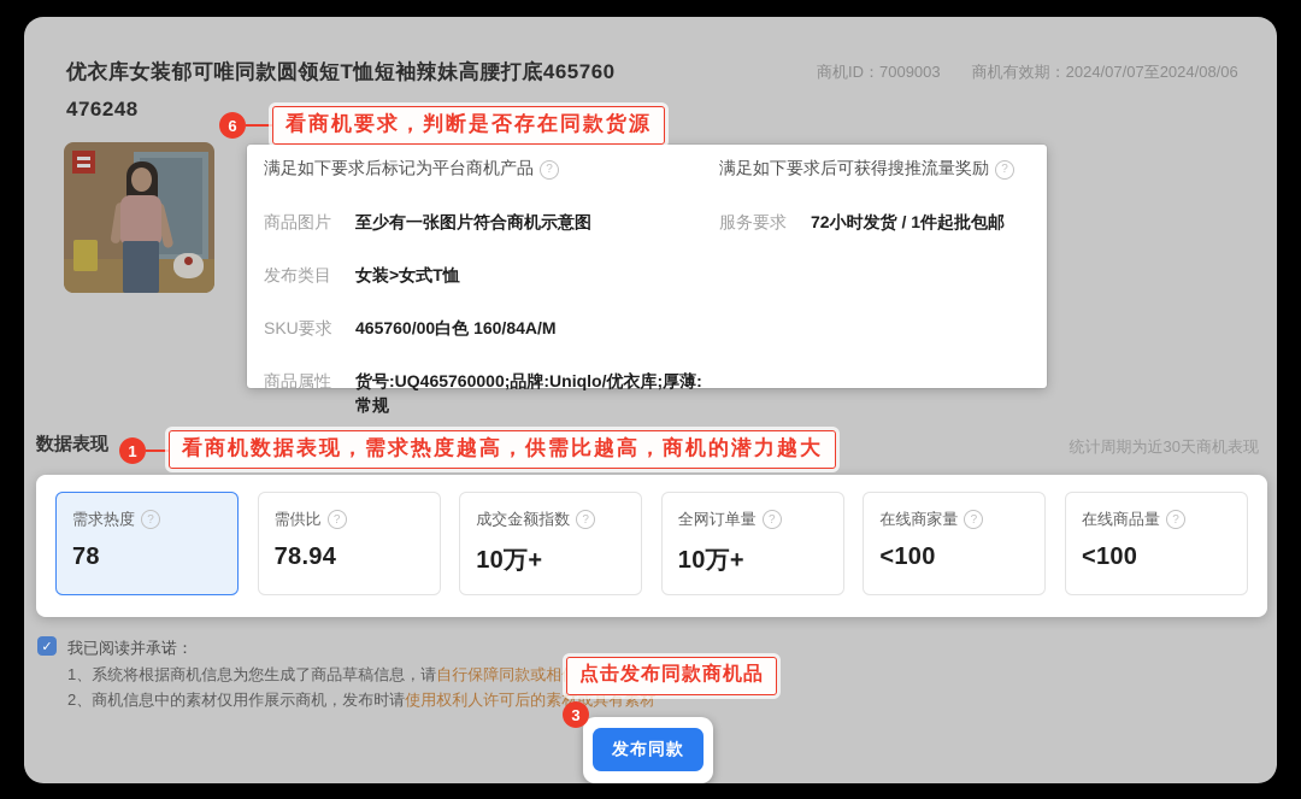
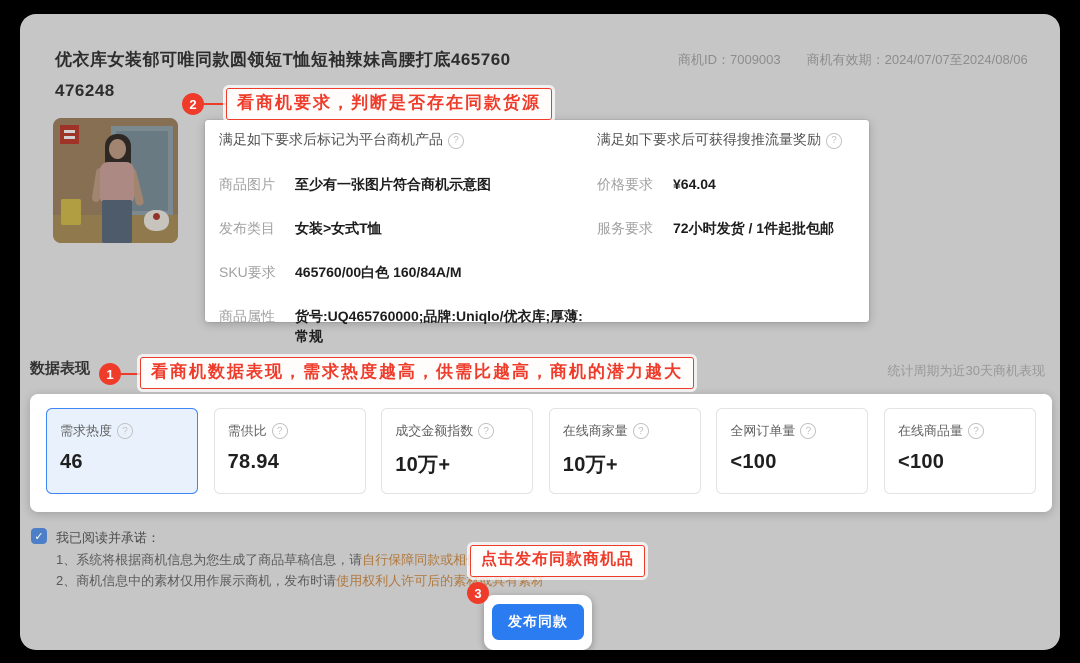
  优衣库女装郁可唯同款圆领短T恤短袖辣妹高腰打底465760 476248
  商机ID：7009003
  商机有效期：2024/07/07至2024/08/06
- 6
+ 2
  看商机要求，判断是否存在同款货源
  满足如下要求后标记为平台商机产品
  ?
  商品图片
  至少有一张图片符合商机示意图
  发布类目
  女装>女式T恤
  SKU要求
  465760/00白色 160/84A/M
  商品属性
  货号:UQ465760000;品牌:Uniqlo/优衣库;厚薄:常规
  满足如下要求后可获得搜推流量奖励
  ?
+ 价格要求
+ ¥64.04
  服务要求
  72小时发货 / 1件起批包邮
  数据表现
  1
  看商机数据表现，需求热度越高，供需比越高，商机的潜力越大
  统计周期为近30天商机表现
  需求热度
  ?
- 78
+ 46
  需供比
  ?
  78.94
  成交金额指数
  ?
  10万+
- 全网订单量
+ 在线商家量
  ?
  10万+
- 在线商家量
+ 全网订单量
  ?
  <100
  在线商品量
  ?
  <100
  ✓
  我已阅读并承诺：
  1、系统将根据商机信息为您生成了商品草稿信息，请自行保障同款或相
  2、商机信息中的素材仅用作展示商机，发布时请使用权利人许可后的素材或具有素材
  点击发布同款商机品
  3
  发布同款
